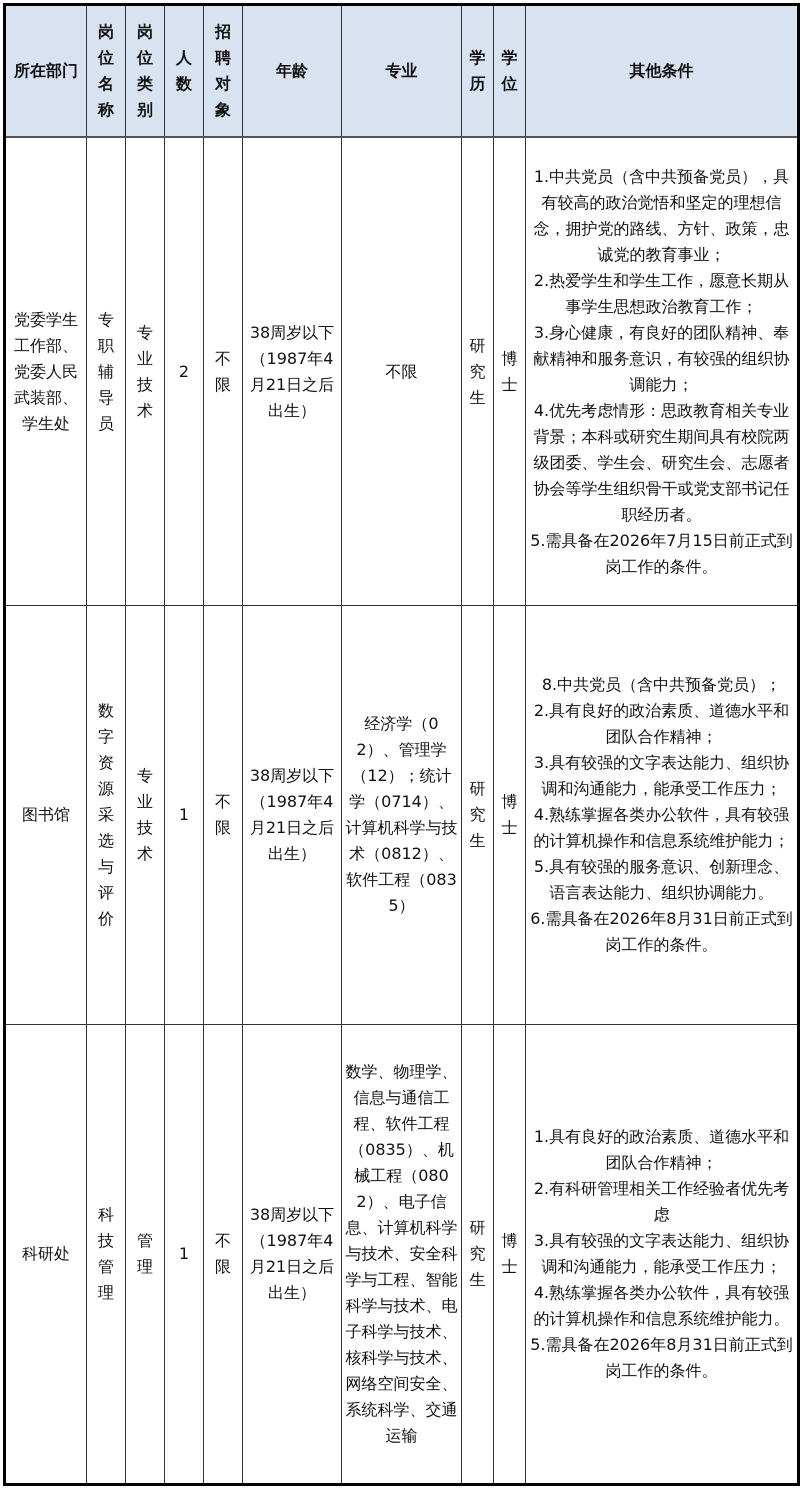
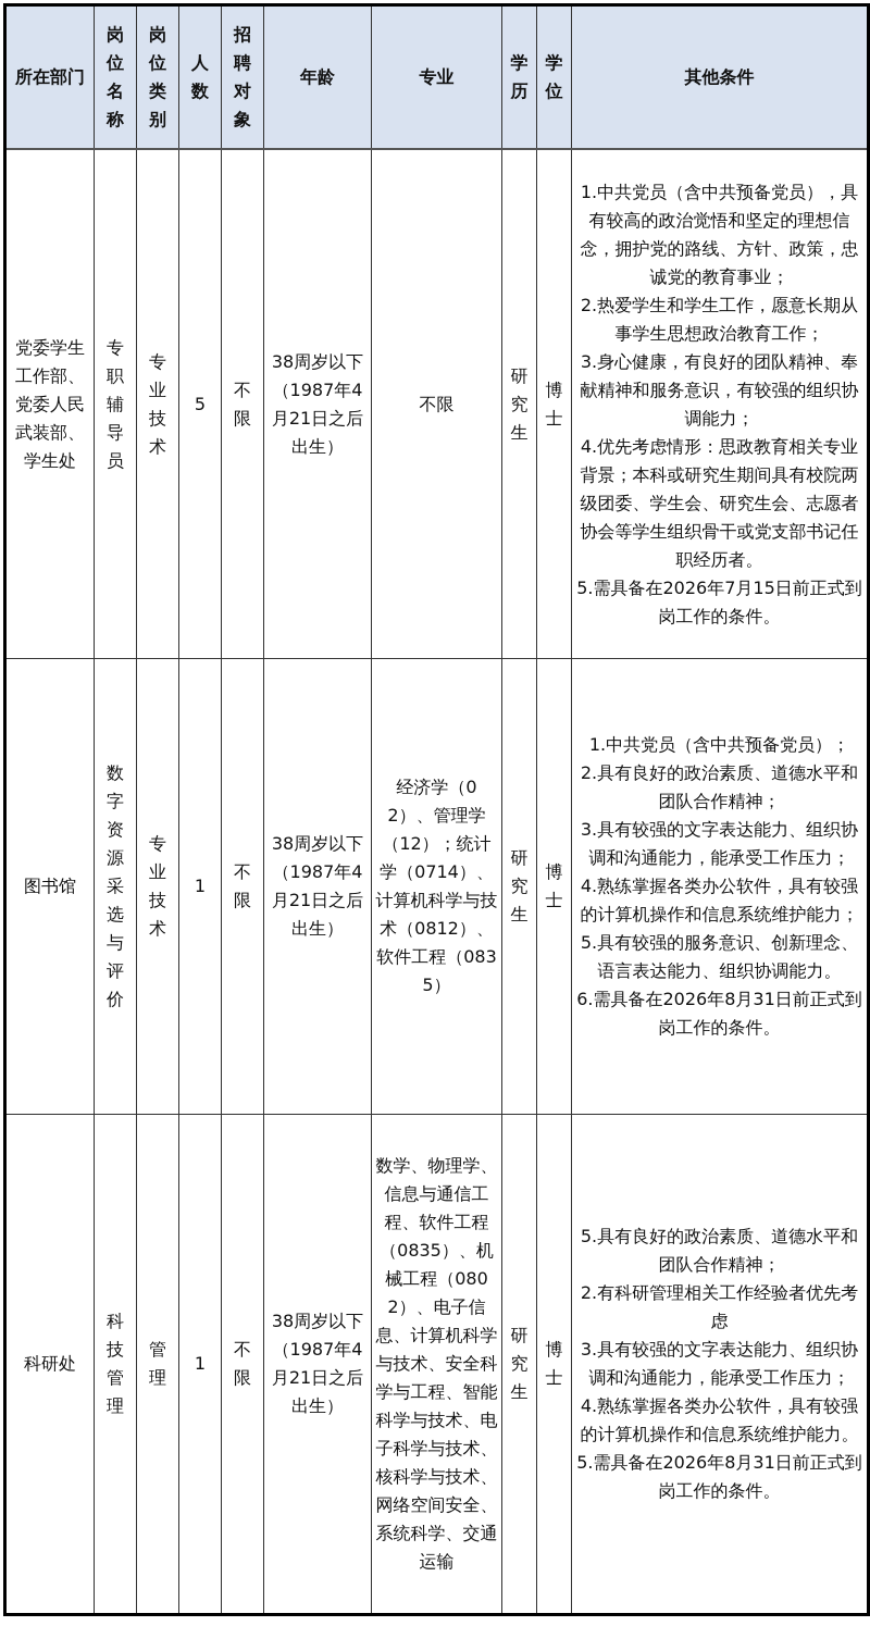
  所在部门	岗位名称	岗位类别	人数	招聘对象	年龄	专业	学历	学位	其他条件
- 党委学生工作部、党委人民武装部、学生处	专职辅导员	专业技术	2	不限	38周岁以下（1987年4月21日之后出生）	不限	研究生	博士	1.中共党员（含中共预备党员），具有较高的政治觉悟和坚定的理想信念，拥护党的路线、方针、政策，忠诚党的教育事业； 2.热爱学生和学生工作，愿意长期从事学生思想政治教育工作； 3.身心健康，有良好的团队精神、奉献精神和服务意识，有较强的组织协调能力； 4.优先考虑情形：思政教育相关专业背景；本科或研究生期间具有校院两级团委、学生会、研究生会、志愿者协会等学生组织骨干或党支部书记任职经历者。 5.需具备在2026年7月15日前正式到岗工作的条件。
+ 党委学生工作部、党委人民武装部、学生处	专职辅导员	专业技术	5	不限	38周岁以下（1987年4月21日之后出生）	不限	研究生	博士	1.中共党员（含中共预备党员），具有较高的政治觉悟和坚定的理想信念，拥护党的路线、方针、政策，忠诚党的教育事业； 2.热爱学生和学生工作，愿意长期从事学生思想政治教育工作； 3.身心健康，有良好的团队精神、奉献精神和服务意识，有较强的组织协调能力； 4.优先考虑情形：思政教育相关专业背景；本科或研究生期间具有校院两级团委、学生会、研究生会、志愿者协会等学生组织骨干或党支部书记任职经历者。 5.需具备在2026年7月15日前正式到岗工作的条件。
- 图书馆	数字资源采选与评价	专业技术	1	不限	38周岁以下（1987年4月21日之后出生）	经济学（02）、管理学（12）；统计学（0714）、计算机科学与技术（0812）、软件工程（0835）	研究生	博士	8.中共党员（含中共预备党员）； 2.具有良好的政治素质、道德水平和团队合作精神； 3.具有较强的文字表达能力、组织协调和沟通能力，能承受工作压力； 4.熟练掌握各类办公软件，具有较强的计算机操作和信息系统维护能力； 5.具有较强的服务意识、创新理念、语言表达能力、组织协调能力。 6.需具备在2026年8月31日前正式到岗工作的条件。
+ 图书馆	数字资源采选与评价	专业技术	1	不限	38周岁以下（1987年4月21日之后出生）	经济学（02）、管理学（12）；统计学（0714）、计算机科学与技术（0812）、软件工程（0835）	研究生	博士	1.中共党员（含中共预备党员）； 2.具有良好的政治素质、道德水平和团队合作精神； 3.具有较强的文字表达能力、组织协调和沟通能力，能承受工作压力； 4.熟练掌握各类办公软件，具有较强的计算机操作和信息系统维护能力； 5.具有较强的服务意识、创新理念、语言表达能力、组织协调能力。 6.需具备在2026年8月31日前正式到岗工作的条件。
- 科研处	科技管理	管理	1	不限	38周岁以下（1987年4月21日之后出生）	数学、物理学、信息与通信工程、软件工程（0835）、机械工程（0802）、电子信息、计算机科学与技术、安全科学与工程、智能科学与技术、电子科学与技术、核科学与技术、网络空间安全、系统科学、交通运输	研究生	博士	1.具有良好的政治素质、道德水平和团队合作精神； 2.有科研管理相关工作经验者优先考虑 3.具有较强的文字表达能力、组织协调和沟通能力，能承受工作压力； 4.熟练掌握各类办公软件，具有较强的计算机操作和信息系统维护能力。 5.需具备在2026年8月31日前正式到岗工作的条件。
+ 科研处	科技管理	管理	1	不限	38周岁以下（1987年4月21日之后出生）	数学、物理学、信息与通信工程、软件工程（0835）、机械工程（0802）、电子信息、计算机科学与技术、安全科学与工程、智能科学与技术、电子科学与技术、核科学与技术、网络空间安全、系统科学、交通运输	研究生	博士	5.具有良好的政治素质、道德水平和团队合作精神； 2.有科研管理相关工作经验者优先考虑 3.具有较强的文字表达能力、组织协调和沟通能力，能承受工作压力； 4.熟练掌握各类办公软件，具有较强的计算机操作和信息系统维护能力。 5.需具备在2026年8月31日前正式到岗工作的条件。
